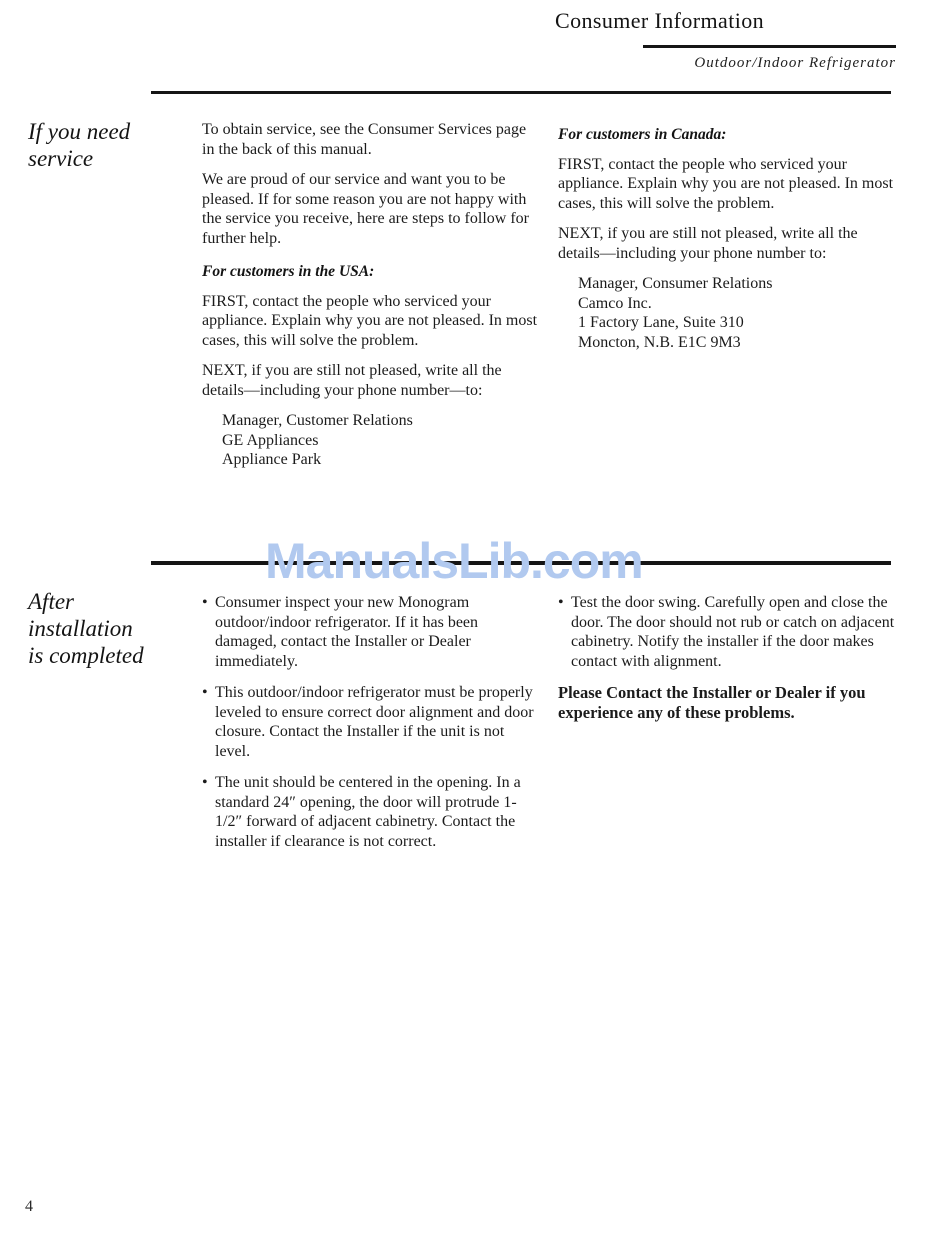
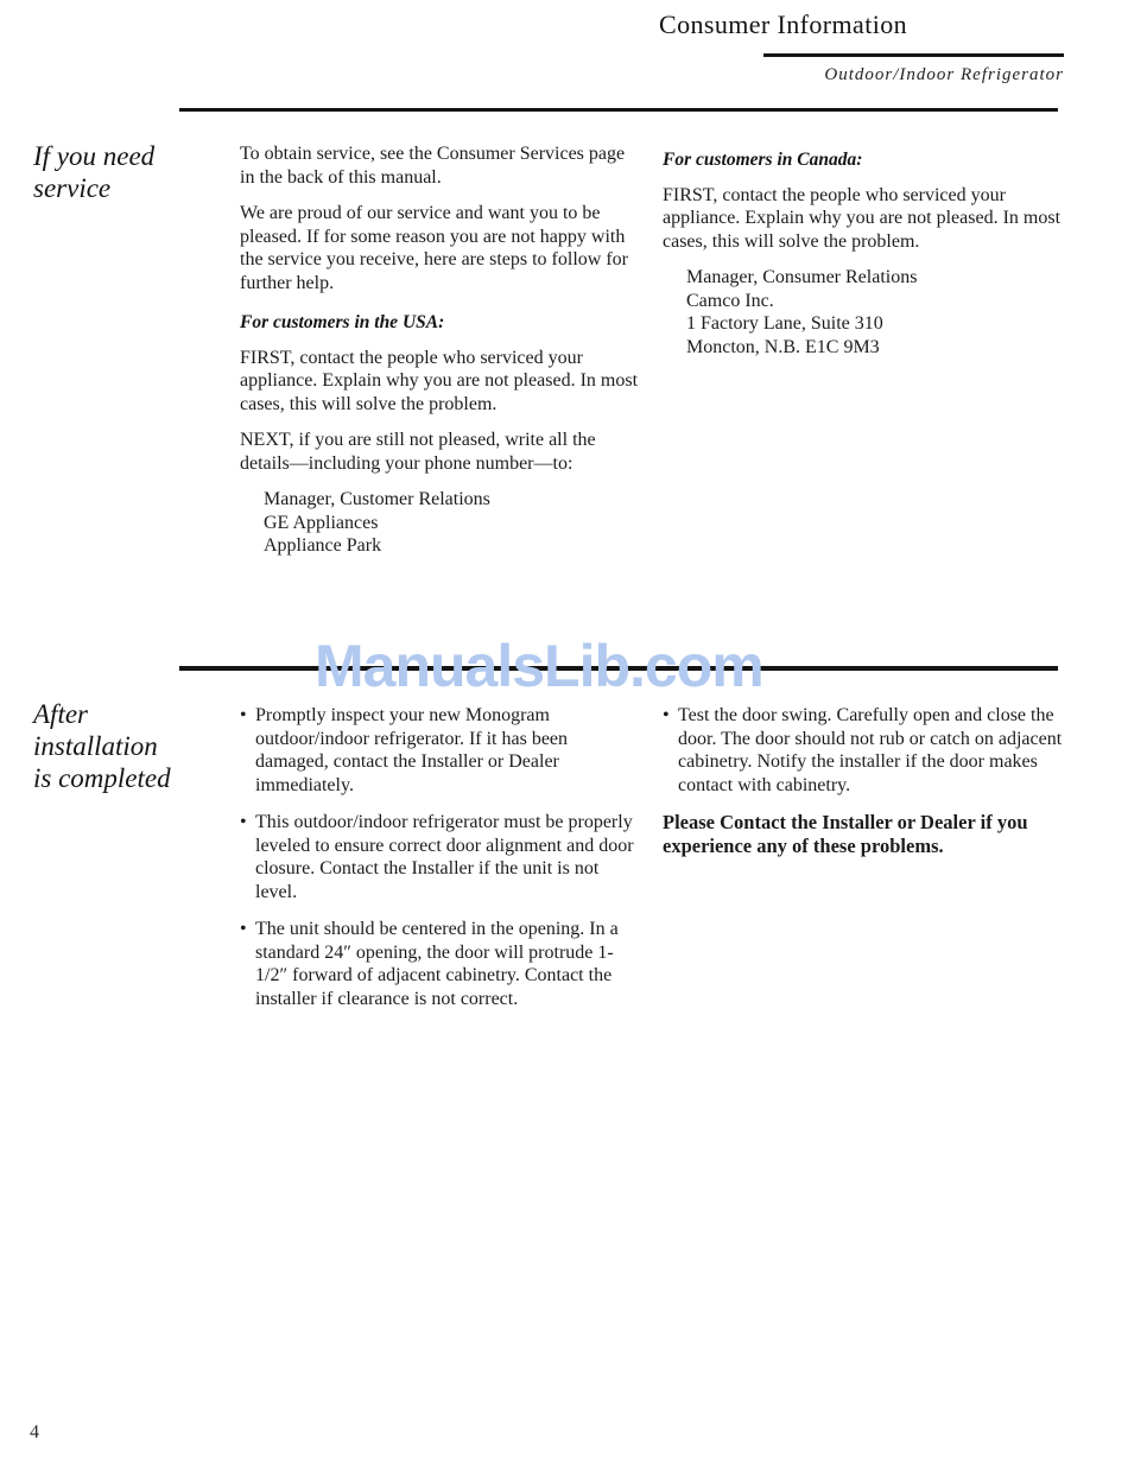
  Consumer Information
  Outdoor/Indoor Refrigerator
  If you need
  service
  To obtain service, see the Consumer Services page in the back of this manual.
  We are proud of our service and want you to be pleased. If for some reason you are not happy with the service you receive, here are steps to follow for further help.
  For customers in the USA:
  FIRST, contact the people who serviced your appliance. Explain why you are not pleased. In most cases, this will solve the problem.
  NEXT, if you are still not pleased, write all the details—including your phone number—to:
  Manager, Customer Relations
  GE Appliances
  Appliance Park
  For customers in Canada:
  FIRST, contact the people who serviced your appliance. Explain why you are not pleased. In most cases, this will solve the problem.
- NEXT, if you are still not pleased, write all the details—including your phone number to:
  Manager, Consumer Relations
  Camco Inc.
  1 Factory Lane, Suite 310
  Moncton, N.B. E1C 9M3
  ManualsLib.com
  After
  installation
  is completed
  •
- Consumer inspect your new Monogram outdoor/indoor refrigerator. If it has been damaged, contact the Installer or Dealer immediately.
+ Promptly inspect your new Monogram outdoor/indoor refrigerator. If it has been damaged, contact the Installer or Dealer immediately.
  •
  This outdoor/indoor refrigerator must be properly leveled to ensure correct door alignment and door closure. Contact the Installer if the unit is not level.
  •
  The unit should be centered in the opening. In a standard 24″ opening, the door will protrude 1-1/2″ forward of adjacent cabinetry. Contact the installer if clearance is not correct.
  •
- Test the door swing. Carefully open and close the door. The door should not rub or catch on adjacent cabinetry. Notify the installer if the door makes contact with alignment.
+ Test the door swing. Carefully open and close the door. The door should not rub or catch on adjacent cabinetry. Notify the installer if the door makes contact with cabinetry.
  Please Contact the Installer or Dealer if you experience any of these problems.
  4
